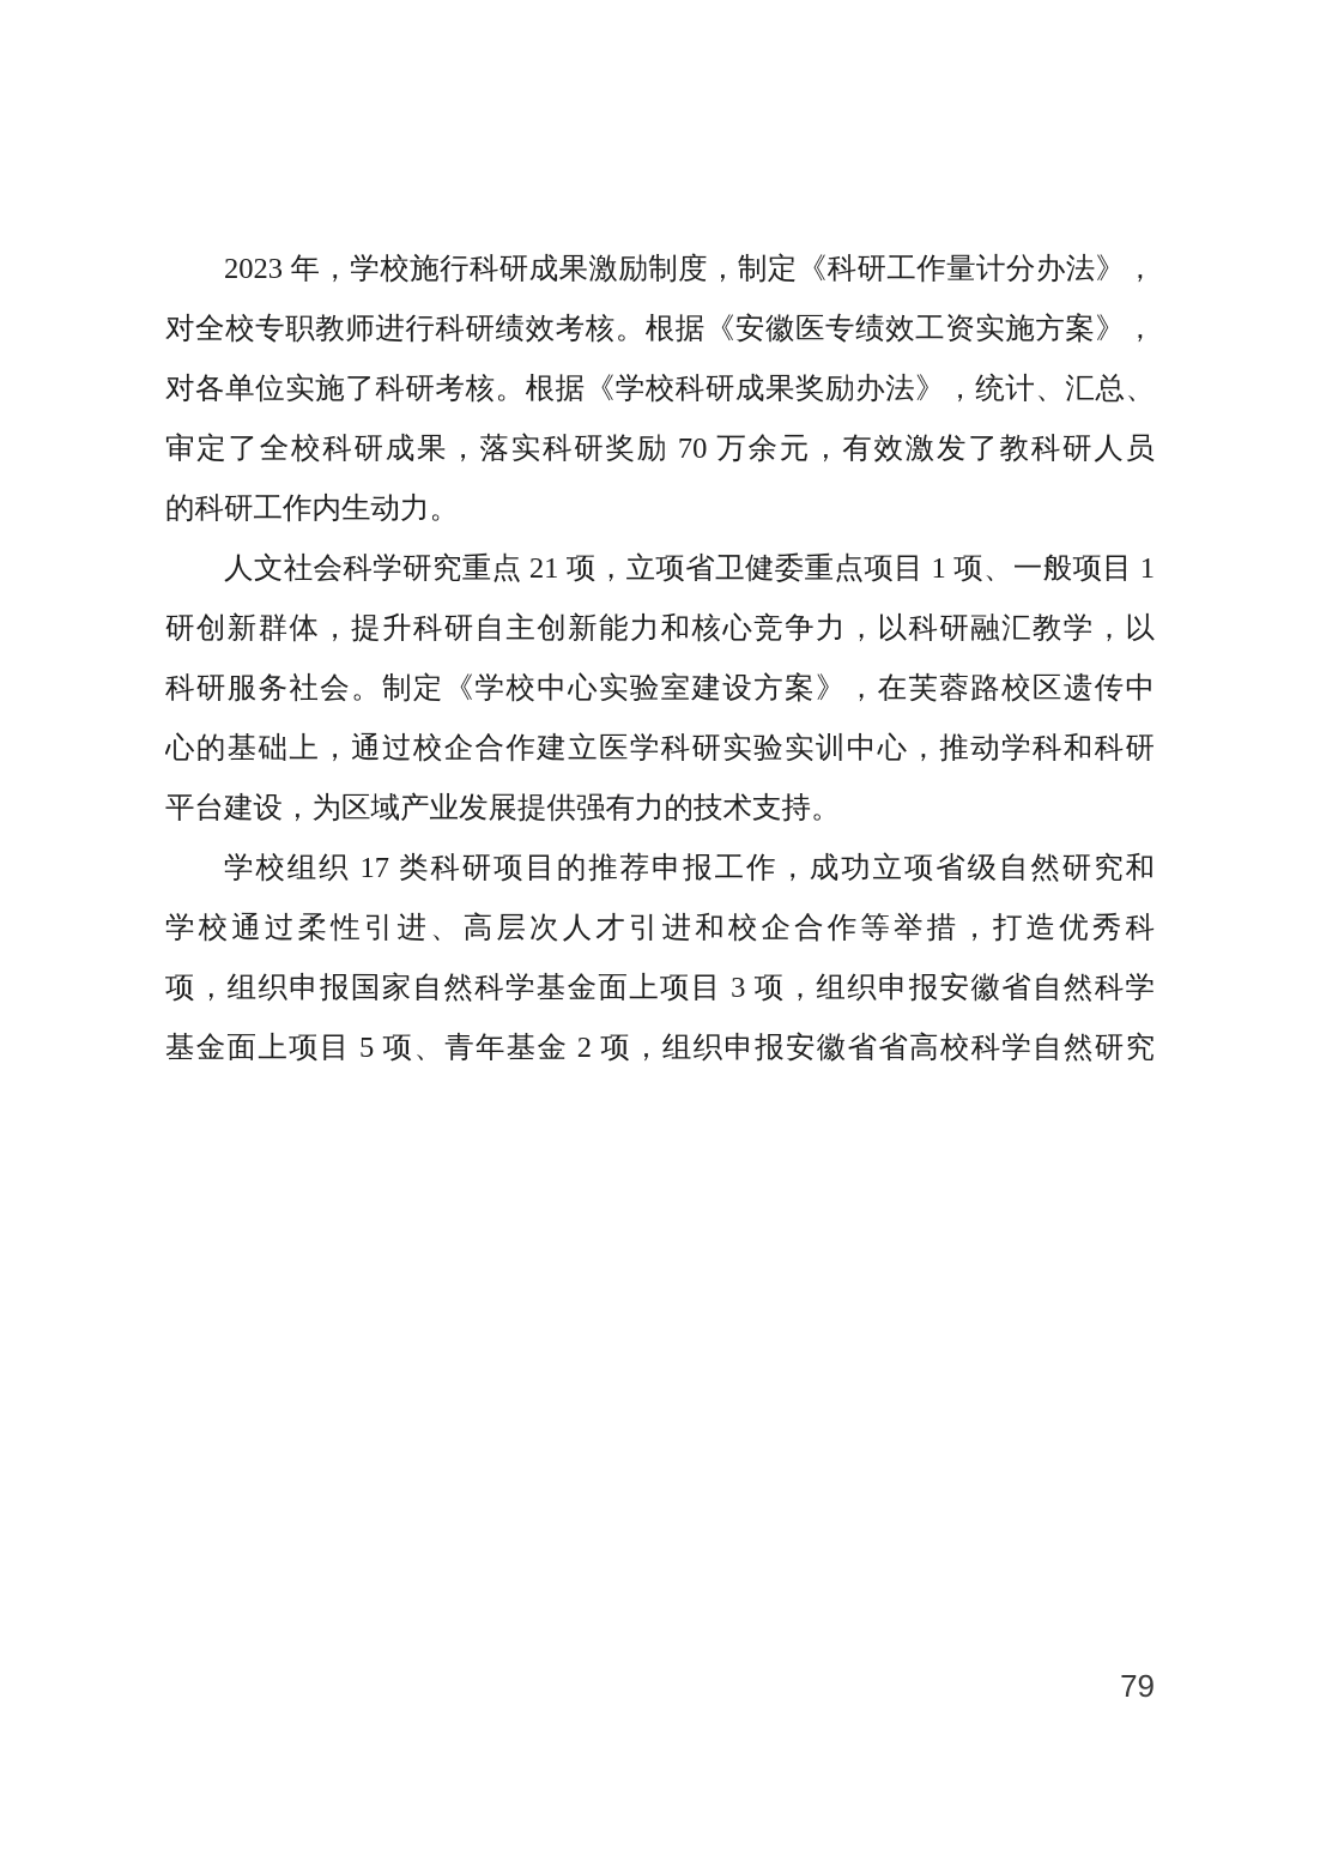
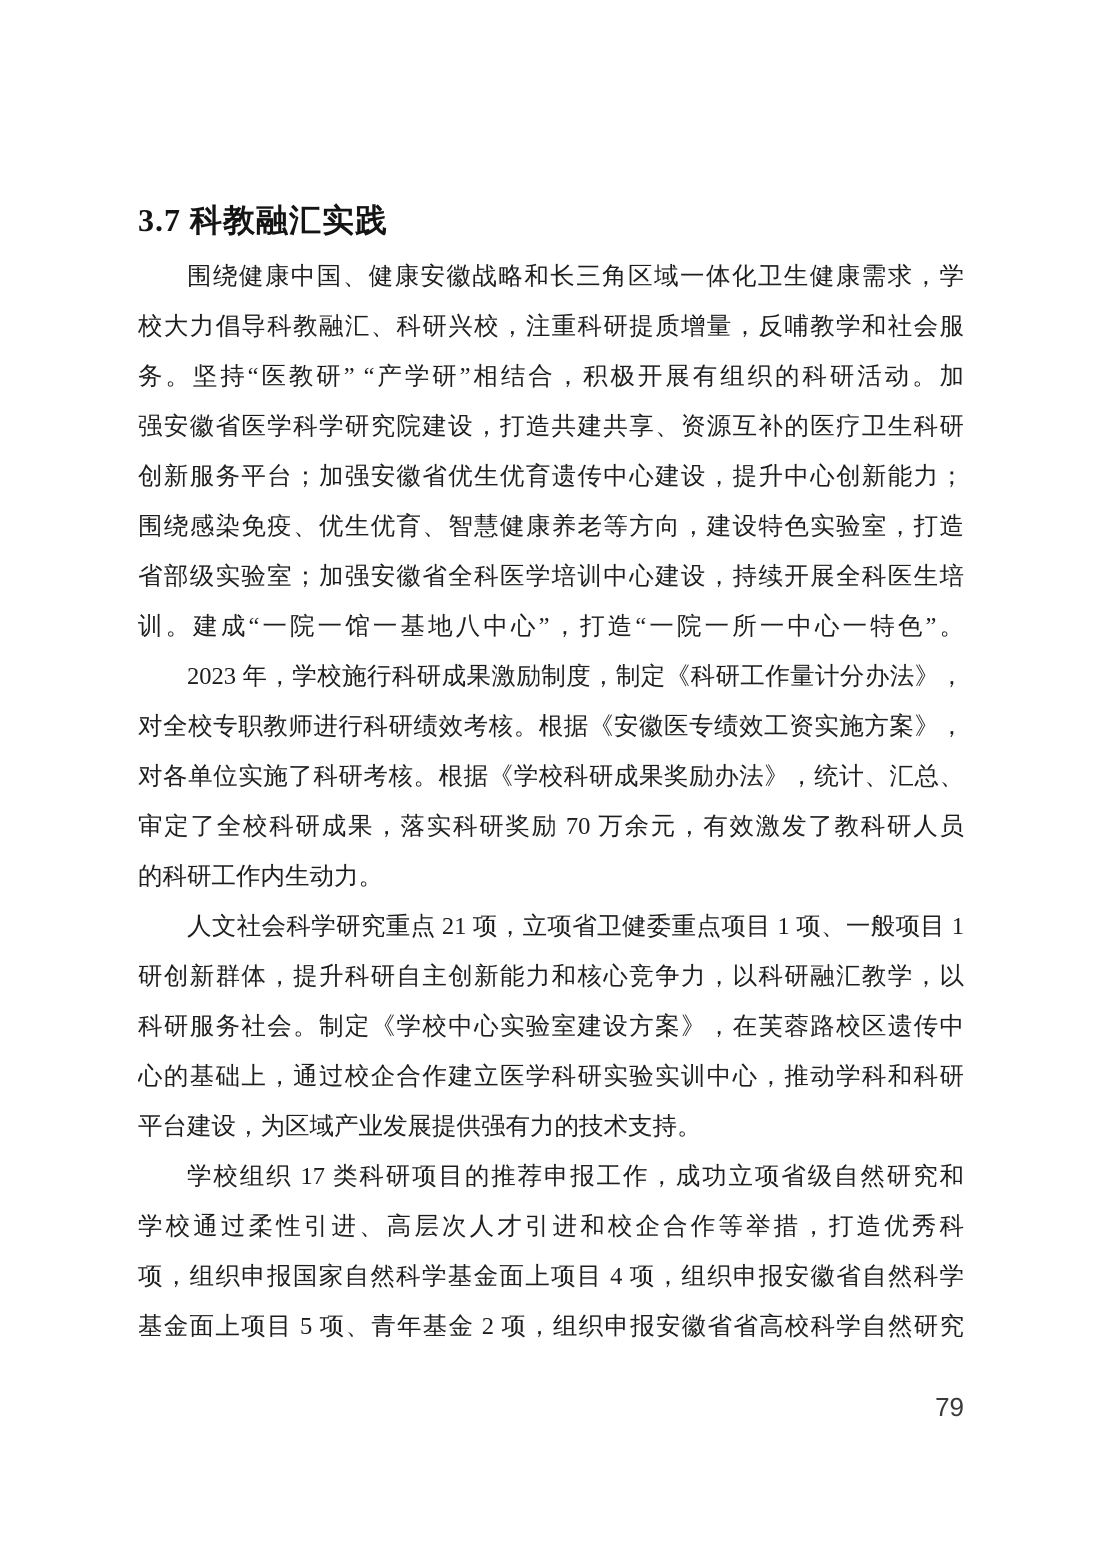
+ 3.7 科教融汇实践
+ 围绕健康中国、健康安徽战略和长三角区域一体化卫生健康需求，学
+ 校大力倡导科教融汇、科研兴校，注重科研提质增量，反哺教学和社会服
+ 务。坚持“医教研” “产学研”相结合，积极开展有组织的科研活动。加
+ 强安徽省医学科学研究院建设，打造共建共享、资源互补的医疗卫生科研
+ 创新服务平台；加强安徽省优生优育遗传中心建设，提升中心创新能力；
+ 围绕感染免疫、优生优育、智慧健康养老等方向，建设特色实验室，打造
+ 省部级实验室；加强安徽省全科医学培训中心建设，持续开展全科医生培
+ 训。建成“一院一馆一基地八中心”，打造“一院一所一中心一特色”。
  2023 年，学校施行科研成果激励制度，制定《科研工作量计分办法》，
  对全校专职教师进行科研绩效考核。根据《安徽医专绩效工资实施方案》，
  对各单位实施了科研考核。根据《学校科研成果奖励办法》，统计、汇总、
  审定了全校科研成果，落实科研奖励 70 万余元，有效激发了教科研人员
  的科研工作内生动力。
  人文社会科学研究重点 21 项，立项省卫健委重点项目 1 项、一般项目 1
  研创新群体，提升科研自主创新能力和核心竞争力，以科研融汇教学，以
  科研服务社会。制定《学校中心实验室建设方案》，在芙蓉路校区遗传中
  心的基础上，通过校企合作建立医学科研实验实训中心，推动学科和科研
  平台建设，为区域产业发展提供强有力的技术支持。
  学校组织 17 类科研项目的推荐申报工作，成功立项省级自然研究和
  学校通过柔性引进、高层次人才引进和校企合作等举措，打造优秀科
- 项，组织申报国家自然科学基金面上项目 3 项，组织申报安徽省自然科学
+ 项，组织申报国家自然科学基金面上项目 4 项，组织申报安徽省自然科学
  基金面上项目 5 项、青年基金 2 项，组织申报安徽省省高校科学自然研究
  79
